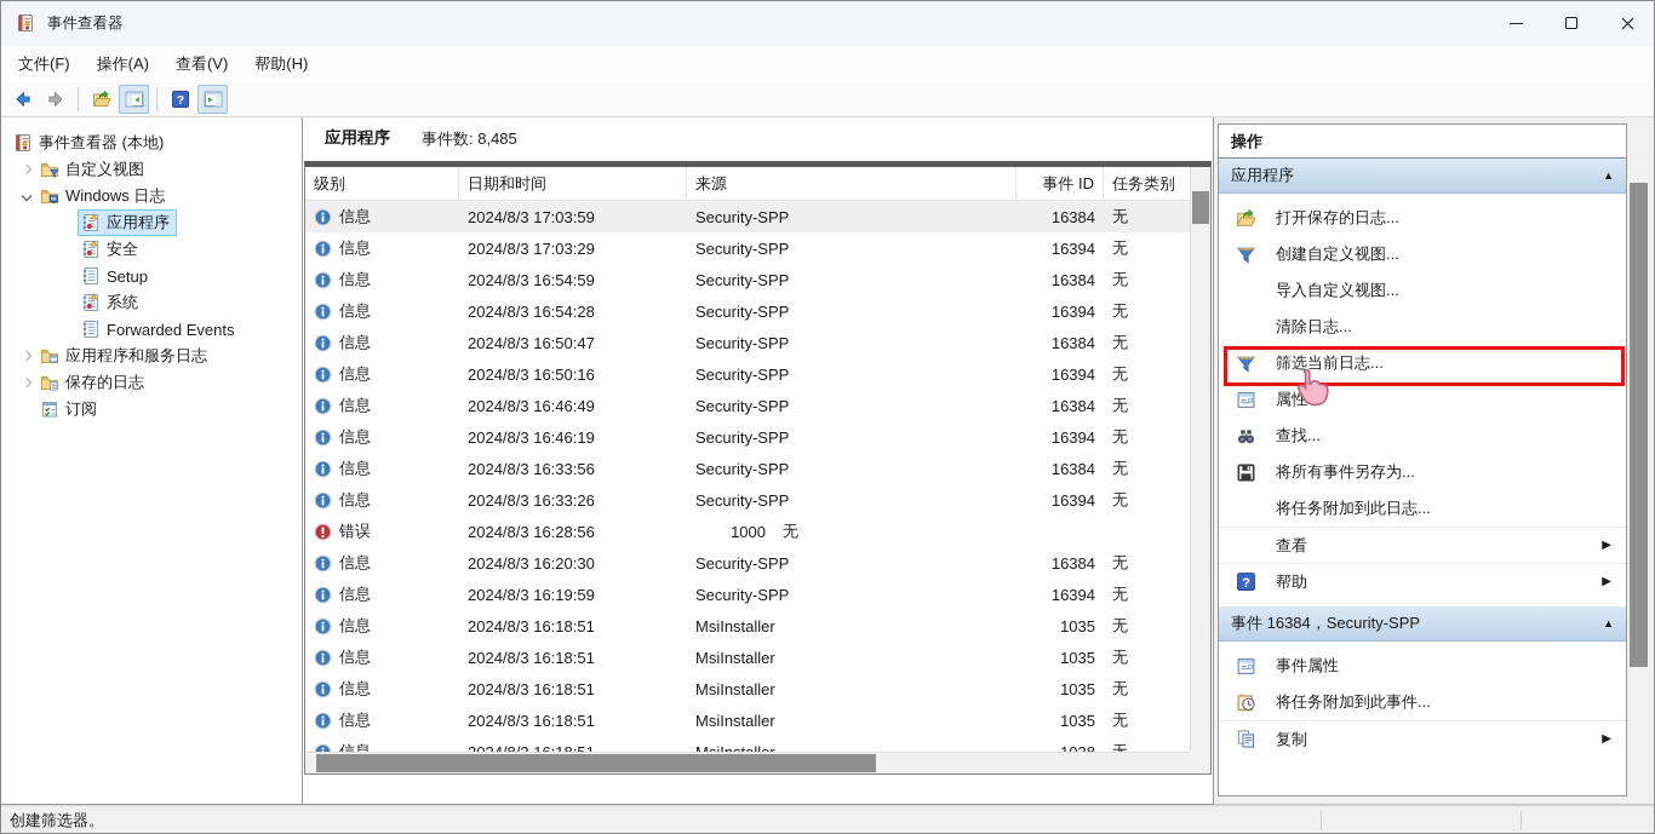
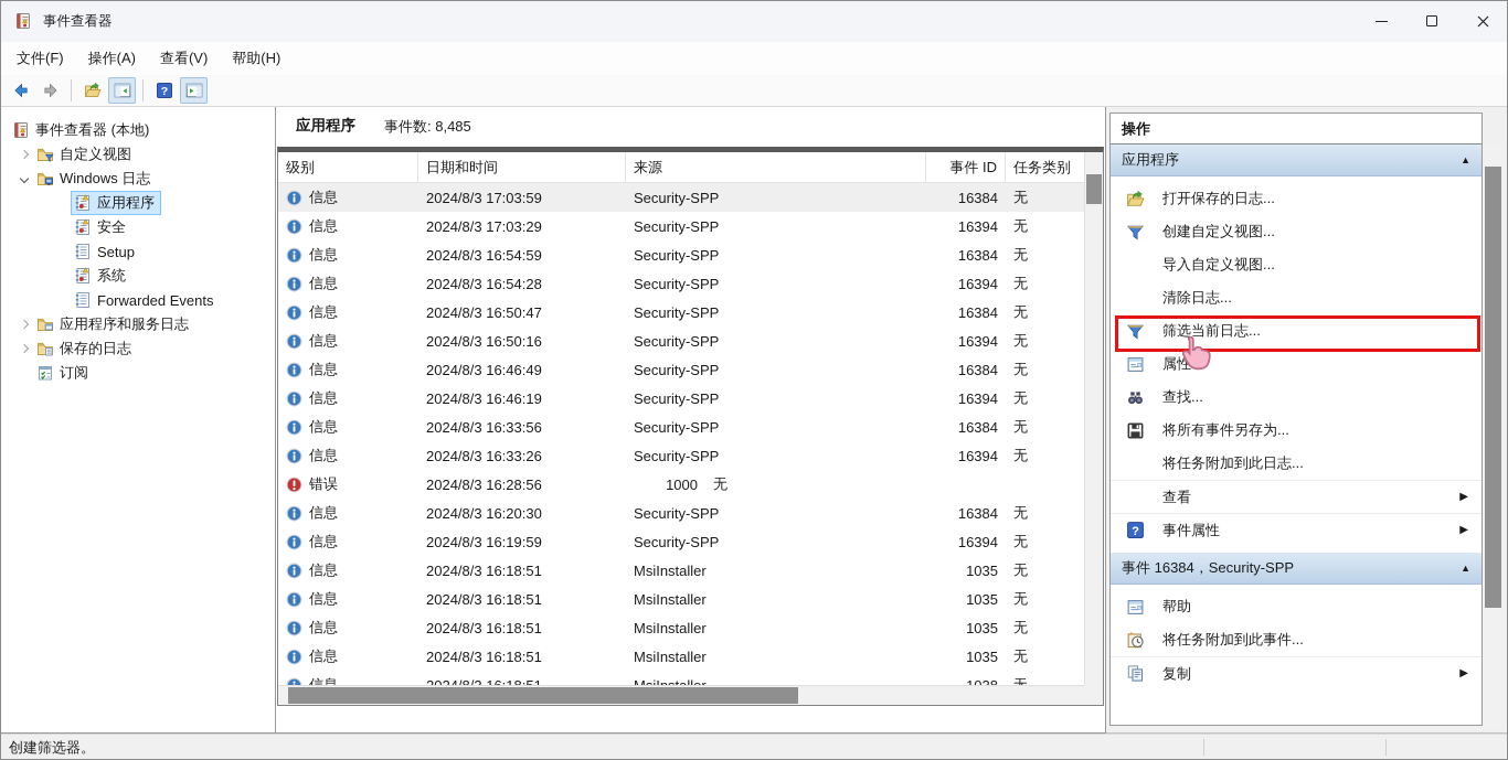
  事件查看器
  文件(F)
  操作(A)
  查看(V)
  帮助(H)
  ?
  事件查看器 (本地)
  自定义视图
  Windows 日志
  应用程序
  安全
  Setup
  系统
  Forwarded Events
  应用程序和服务日志
  保存的日志
  订阅
  应用程序
  事件数: 8,485
  级别
  日期和时间
  来源
  事件 ID
  任务类别
  信息
  2024/8/3 17:03:59
  Security-SPP
  16384
  无
  信息
  2024/8/3 17:03:29
  Security-SPP
  16394
  无
  信息
  2024/8/3 16:54:59
  Security-SPP
  16384
  无
  信息
  2024/8/3 16:54:28
  Security-SPP
  16394
  无
  信息
  2024/8/3 16:50:47
  Security-SPP
  16384
  无
  信息
  2024/8/3 16:50:16
  Security-SPP
  16394
  无
  信息
  2024/8/3 16:46:49
  Security-SPP
  16384
  无
  信息
  2024/8/3 16:46:19
  Security-SPP
  16394
  无
  信息
  2024/8/3 16:33:56
  Security-SPP
  16384
  无
  信息
  2024/8/3 16:33:26
  Security-SPP
  16394
  无
  错误
  2024/8/3 16:28:56
  1000
  无
  信息
  2024/8/3 16:20:30
  Security-SPP
  16384
  无
  信息
  2024/8/3 16:19:59
  Security-SPP
  16394
  无
  信息
  2024/8/3 16:18:51
  MsiInstaller
  1035
  无
  信息
  2024/8/3 16:18:51
  MsiInstaller
  1035
  无
  信息
  2024/8/3 16:18:51
  MsiInstaller
  1035
  无
  信息
  2024/8/3 16:18:51
  MsiInstaller
  1035
  无
  操作
  应用程序
  ▲
  打开保存的日志...
  创建自定义视图...
  导入自定义视图...
  清除日志...
  筛选当前日志...
  属性
  查找...
  将所有事件另存为...
  将任务附加到此日志...
  查看
  ▶
  ?
- 帮助
+ 事件属性
  ▶
  事件 16384，Security-SPP
  ▲
- 事件属性
+ 帮助
  将任务附加到此事件...
  复制
  ▶
  创建筛选器。
